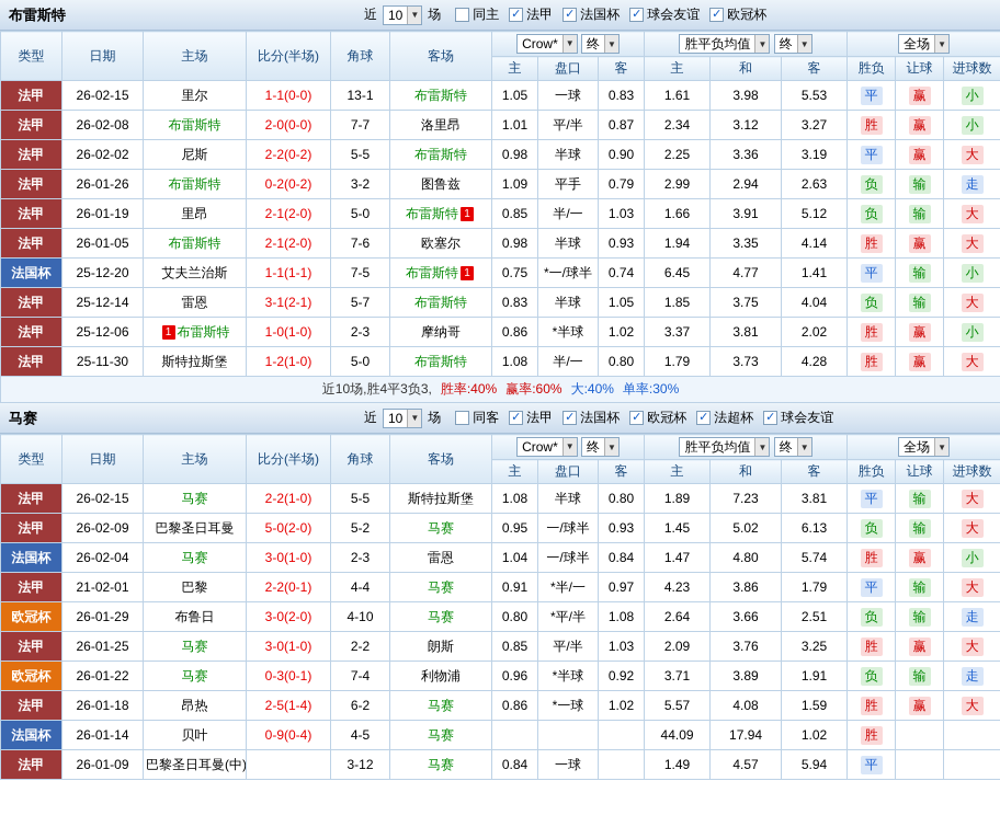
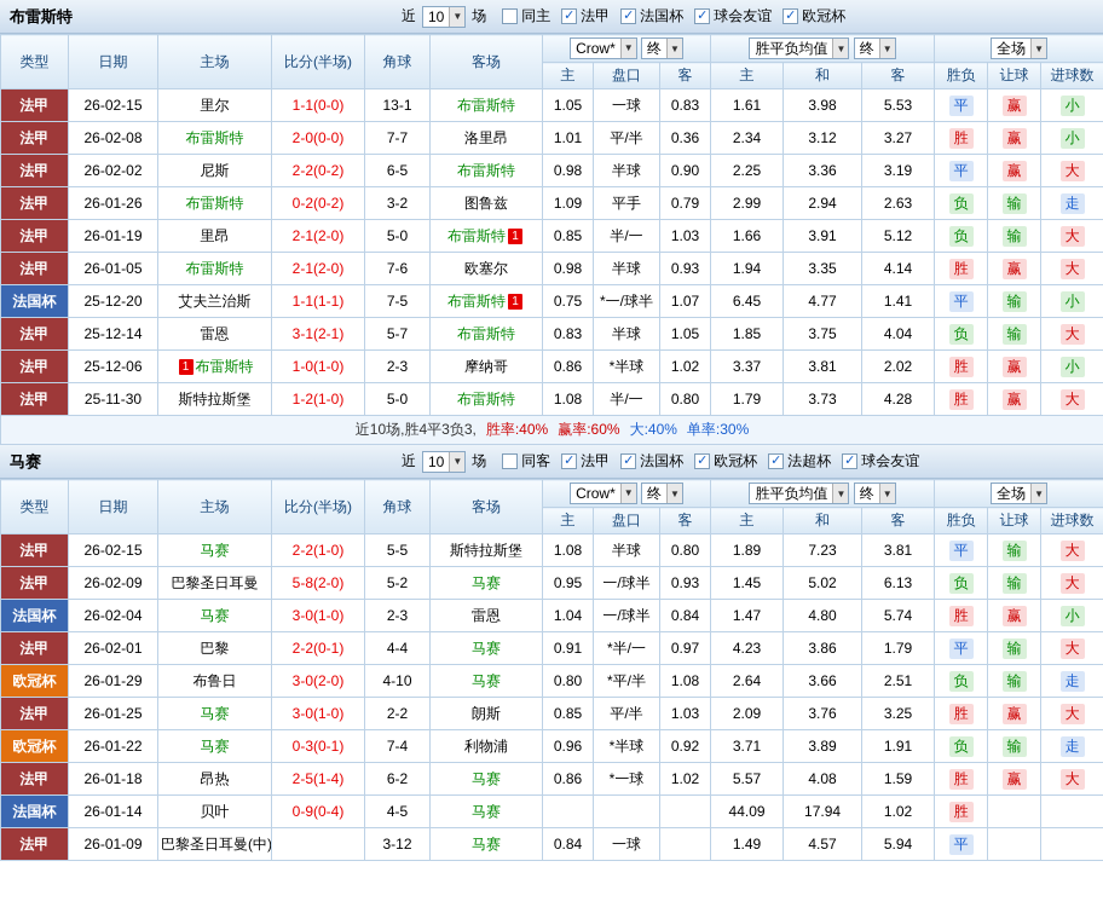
  布雷斯特
  近
  10
  ▼
  场
  同主
  ✓
  法甲
  ✓
  法国杯
  ✓
  球会友谊
  ✓
  欧冠杯
  类型	日期	主场	比分(半场)	角球	客场	Crow* ▼ 终 ▼	胜平负均值 ▼ 终 ▼	全场 ▼
  主	盘口	客	主	和	客	胜负	让球	进球数
  法甲	26-02-15	里尔	1-1(0-0)	13-1	布雷斯特	1.05	一球	0.83	1.61	3.98	5.53	平	赢	小
- 法甲	26-02-08	布雷斯特	2-0(0-0)	7-7	洛里昂	1.01	平/半	0.87	2.34	3.12	3.27	胜	赢	小
+ 法甲	26-02-08	布雷斯特	2-0(0-0)	7-7	洛里昂	1.01	平/半	0.36	2.34	3.12	3.27	胜	赢	小
- 法甲	26-02-02	尼斯	2-2(0-2)	5-5	布雷斯特	0.98	半球	0.90	2.25	3.36	3.19	平	赢	大
+ 法甲	26-02-02	尼斯	2-2(0-2)	6-5	布雷斯特	0.98	半球	0.90	2.25	3.36	3.19	平	赢	大
  法甲	26-01-26	布雷斯特	0-2(0-2)	3-2	图鲁兹	1.09	平手	0.79	2.99	2.94	2.63	负	输	走
  法甲	26-01-19	里昂	2-1(2-0)	5-0	布雷斯特 1	0.85	半/一	1.03	1.66	3.91	5.12	负	输	大
  法甲	26-01-05	布雷斯特	2-1(2-0)	7-6	欧塞尔	0.98	半球	0.93	1.94	3.35	4.14	胜	赢	大
- 法国杯	25-12-20	艾夫兰治斯	1-1(1-1)	7-5	布雷斯特 1	0.75	*一/球半	0.74	6.45	4.77	1.41	平	输	小
+ 法国杯	25-12-20	艾夫兰治斯	1-1(1-1)	7-5	布雷斯特 1	0.75	*一/球半	1.07	6.45	4.77	1.41	平	输	小
  法甲	25-12-14	雷恩	3-1(2-1)	5-7	布雷斯特	0.83	半球	1.05	1.85	3.75	4.04	负	输	大
  法甲	25-12-06	1 布雷斯特	1-0(1-0)	2-3	摩纳哥	0.86	*半球	1.02	3.37	3.81	2.02	胜	赢	小
  法甲	25-11-30	斯特拉斯堡	1-2(1-0)	5-0	布雷斯特	1.08	半/一	0.80	1.79	3.73	4.28	胜	赢	大
  近10场,胜4平3负3, 胜率:40% 赢率:60% 大:40% 单率:30%
  马赛
  近
  10
  ▼
  场
  同客
  ✓
  法甲
  ✓
  法国杯
  ✓
  欧冠杯
  ✓
  法超杯
  ✓
  球会友谊
  类型	日期	主场	比分(半场)	角球	客场	Crow* ▼ 终 ▼	胜平负均值 ▼ 终 ▼	全场 ▼
  主	盘口	客	主	和	客	胜负	让球	进球数
  法甲	26-02-15	马赛	2-2(1-0)	5-5	斯特拉斯堡	1.08	半球	0.80	1.89	7.23	3.81	平	输	大
- 法甲	26-02-09	巴黎圣日耳曼	5-0(2-0)	5-2	马赛	0.95	一/球半	0.93	1.45	5.02	6.13	负	输	大
+ 法甲	26-02-09	巴黎圣日耳曼	5-8(2-0)	5-2	马赛	0.95	一/球半	0.93	1.45	5.02	6.13	负	输	大
  法国杯	26-02-04	马赛	3-0(1-0)	2-3	雷恩	1.04	一/球半	0.84	1.47	4.80	5.74	胜	赢	小
- 法甲	21-02-01	巴黎	2-2(0-1)	4-4	马赛	0.91	*半/一	0.97	4.23	3.86	1.79	平	输	大
+ 法甲	26-02-01	巴黎	2-2(0-1)	4-4	马赛	0.91	*半/一	0.97	4.23	3.86	1.79	平	输	大
  欧冠杯	26-01-29	布鲁日	3-0(2-0)	4-10	马赛	0.80	*平/半	1.08	2.64	3.66	2.51	负	输	走
  法甲	26-01-25	马赛	3-0(1-0)	2-2	朗斯	0.85	平/半	1.03	2.09	3.76	3.25	胜	赢	大
  欧冠杯	26-01-22	马赛	0-3(0-1)	7-4	利物浦	0.96	*半球	0.92	3.71	3.89	1.91	负	输	走
  法甲	26-01-18	昂热	2-5(1-4)	6-2	马赛	0.86	*一球	1.02	5.57	4.08	1.59	胜	赢	大
  法国杯	26-01-14	贝叶	0-9(0-4)	4-5	马赛				44.09	17.94	1.02	胜
  法甲	26-01-09	巴黎圣日耳曼(中)		3-12	马赛	0.84	一球		1.49	4.57	5.94	平
